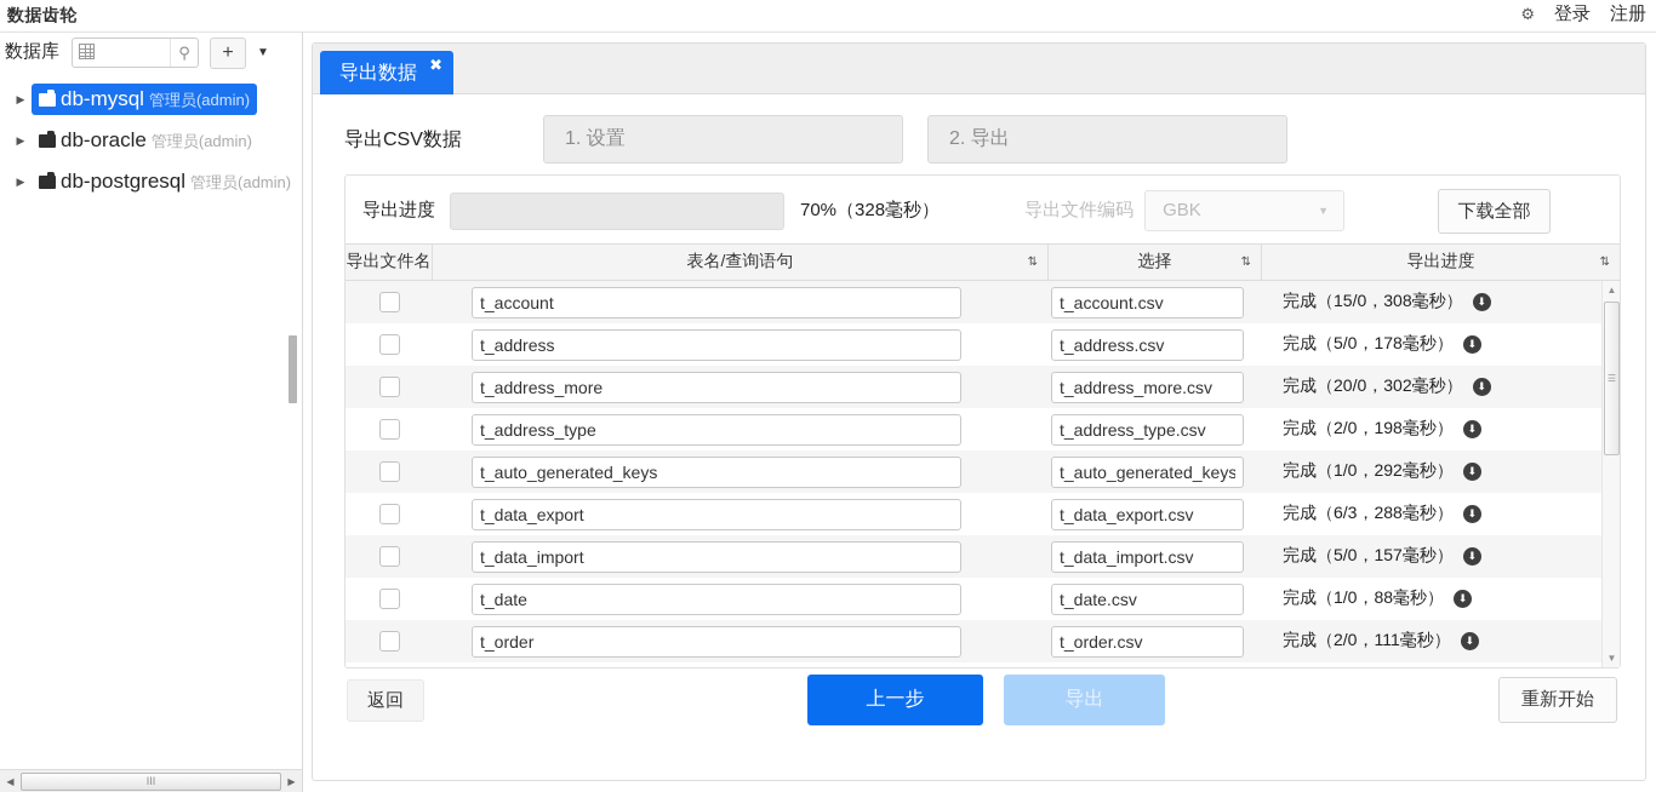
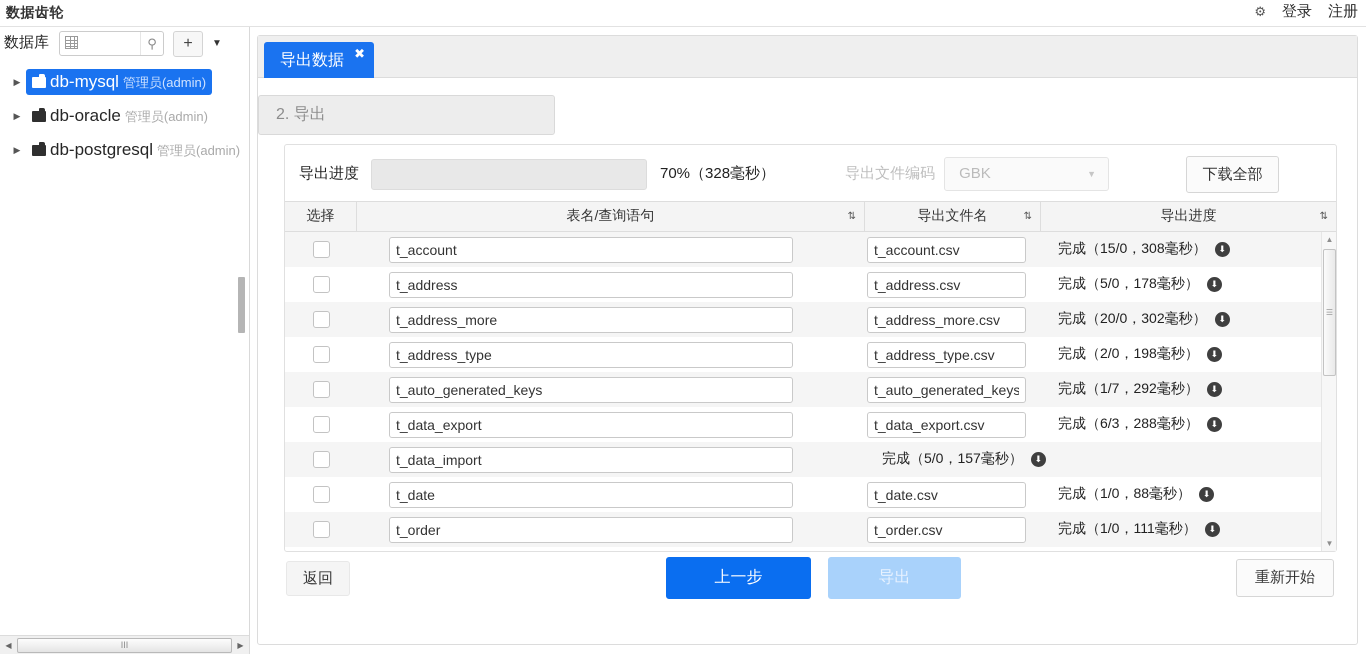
  数据齿轮
  ⚙
  登录
  注册
  数据库
  ⚲
  +
  ▼
  ▶
  db-mysql
  管理员(admin)
  ▶
  db-oracle
  管理员(admin)
  ▶
  db-postgresql
  管理员(admin)
  ◀
  III
  ▶
  导出数据
  ✖
- 导出CSV数据
- 1. 设置
  2. 导出
  导出进度
  70%（328毫秒）
  导出文件编码
  GBK
  ▼
  下载全部
- 导出文件名
+ 选择
  表名/查询语句
  ⇅
- 选择
+ 导出文件名
  ⇅
  导出进度
  ⇅
  t_account
  t_account.csv
  完成（15/0，308毫秒）
  ⬇
  t_address
  t_address.csv
  完成（5/0，178毫秒）
  ⬇
  t_address_more
  t_address_more.csv
  完成（20/0，302毫秒）
  ⬇
  t_address_type
  t_address_type.csv
  完成（2/0，198毫秒）
  ⬇
  t_auto_generated_keys
  t_auto_generated_keys
- 完成（1/0，292毫秒）
+ 完成（1/7，292毫秒）
  ⬇
  t_data_export
  t_data_export.csv
  完成（6/3，288毫秒）
  ⬇
  t_data_import
- t_data_import.csv
  完成（5/0，157毫秒）
  ⬇
  t_date
  t_date.csv
  完成（1/0，88毫秒）
  ⬇
  t_order
  t_order.csv
- 完成（2/0，111毫秒）
+ 完成（1/0，111毫秒）
  ⬇
  ▲
  ☰
  ▼
  返回
  上一步
  导出
  重新开始
